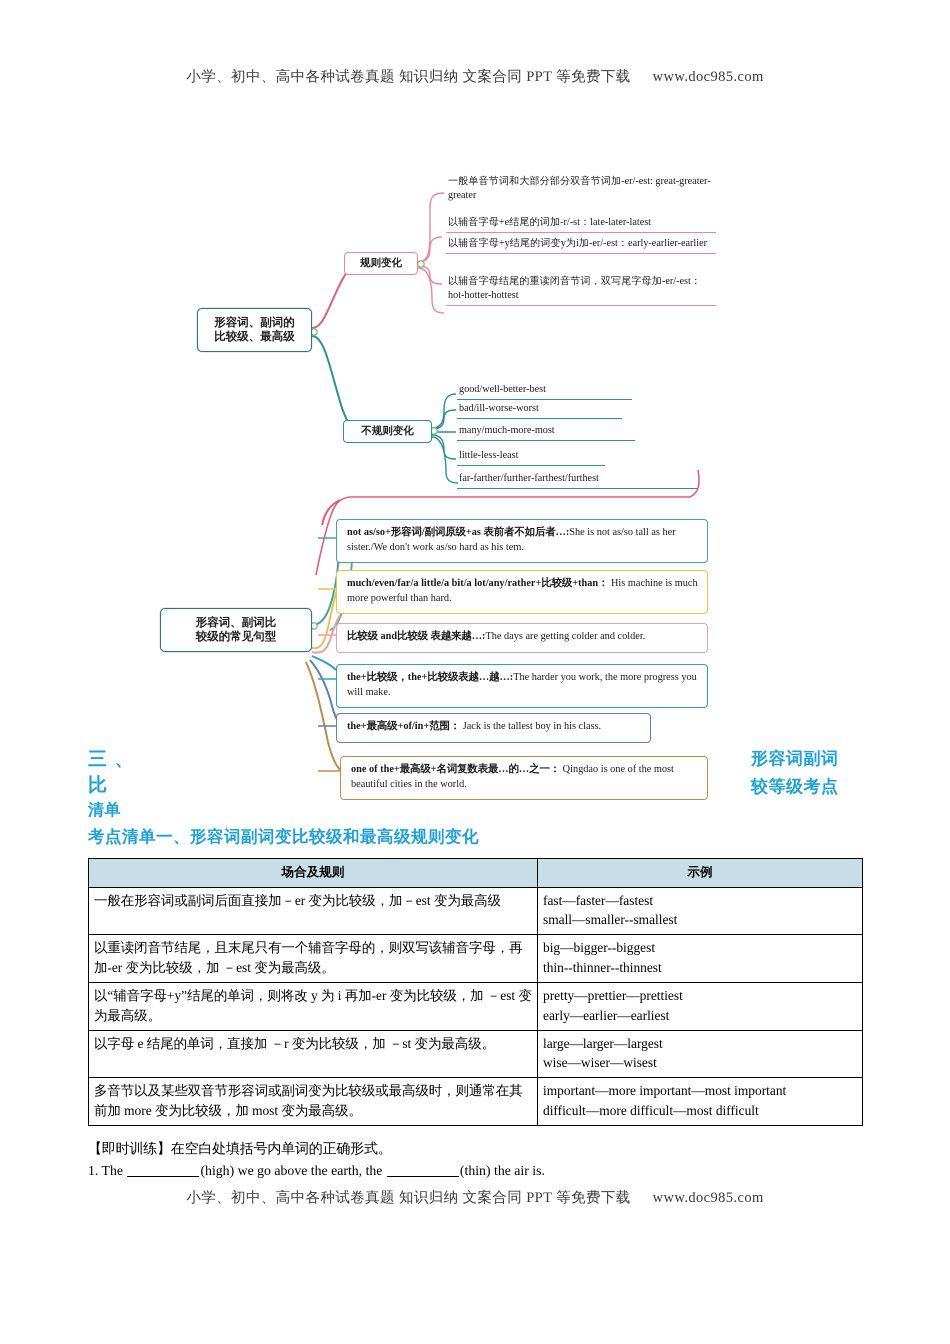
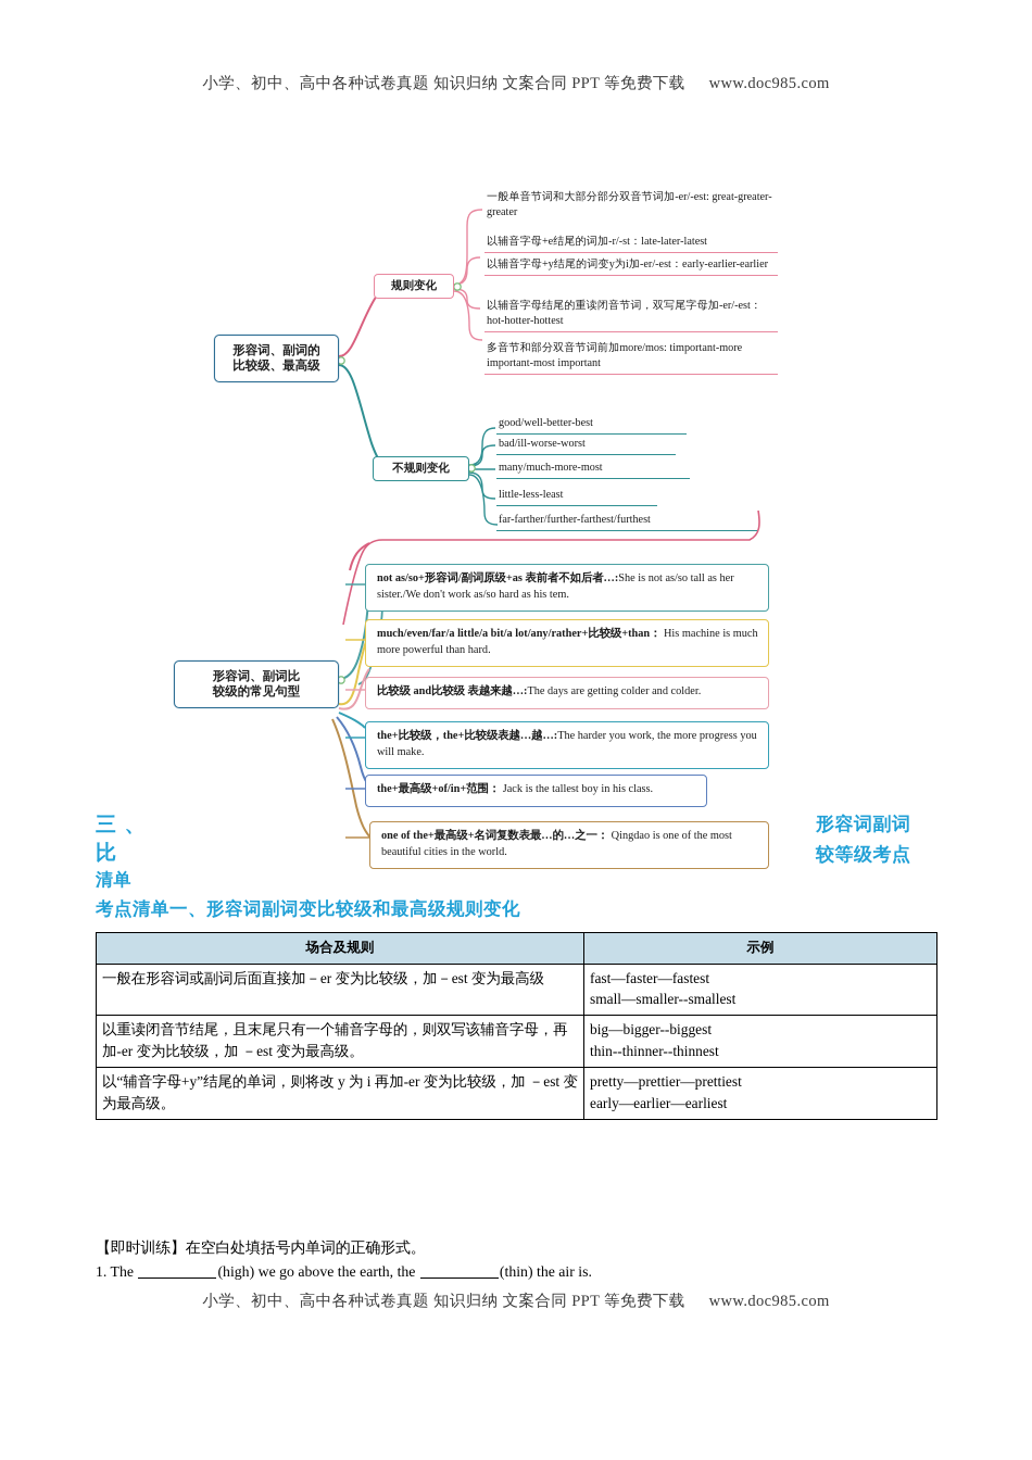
  小学、初中、高中各种试卷真题 知识归纳 文案合同 PPT 等免费下载 www.doc985.com
  形容词、副词的
  比较级、最高级
  规则变化
  一般单音节词和大部分部分双音节词加-er/-est: great-greater-greater
  以辅音字母+e结尾的词加-r/-st：late-later-latest
  以辅音字母+y结尾的词变y为i加-er/-est：early-earlier-earlier
  以辅音字母结尾的重读闭音节词，双写尾字母加-er/-est：hot-hotter-hottest
+ 多音节和部分双音节词前加more/mos: timportant-more important-most important
  不规则变化
  good/well-better-best
  bad/ill-worse-worst
  many/much-more-most
  little-less-least
  far-farther/further-farthest/furthest
  形容词、副词比
  较级的常见句型
  not as/so+形容词/副词原级+as 表前者不如后者…:She is not as/so tall as her sister./We don't work as/so hard as his tem.
  much/even/far/a little/a bit/a lot/any/rather+比较级+than： His machine is much more powerful than hard.
  比较级 and比较级 表越来越…:The days are getting colder and colder.
  the+比较级，the+比较级表越…越…:The harder you work, the more progress you will make.
  the+最高级+of/in+范围： Jack is the tallest boy in his class.
  one of the+最高级+名词复数表最…的…之一： Qingdao is one of the most beautiful cities in the world.
  三 、
  比
  清单
  考点清单一、形容词副词变比较级和最高级规则变化
  形容词副词
  较等级考点
  场合及规则	示例
  一般在形容词或副词后面直接加－er 变为比较级，加－est 变为最高级	fast—faster—fastest small—smaller--smallest
  以重读闭音节结尾，且末尾只有一个辅音字母的，则双写该辅音字母，再加-er 变为比较级，加 －est 变为最高级。	big—bigger--biggest thin--thinner--thinnest
  以“辅音字母+y”结尾的单词，则将改 y 为 i 再加-er 变为比较级，加 －est 变为最高级。	pretty—prettier—prettiest early—earlier—earliest
- 以字母 e 结尾的单词，直接加 －r 变为比较级，加 －st 变为最高级。	large—larger—largest wise—wiser—wisest
- 多音节以及某些双音节形容词或副词变为比较级或最高级时，则通常在其前加 more 变为比较级，加 most 变为最高级。	important—more important—most important difficult—more difficult—most difficult
  【即时训练】在空白处填括号内单词的正确形式。
  1. The (high) we go above the earth, the (thin) the air is.
  小学、初中、高中各种试卷真题 知识归纳 文案合同 PPT 等免费下载 www.doc985.com
